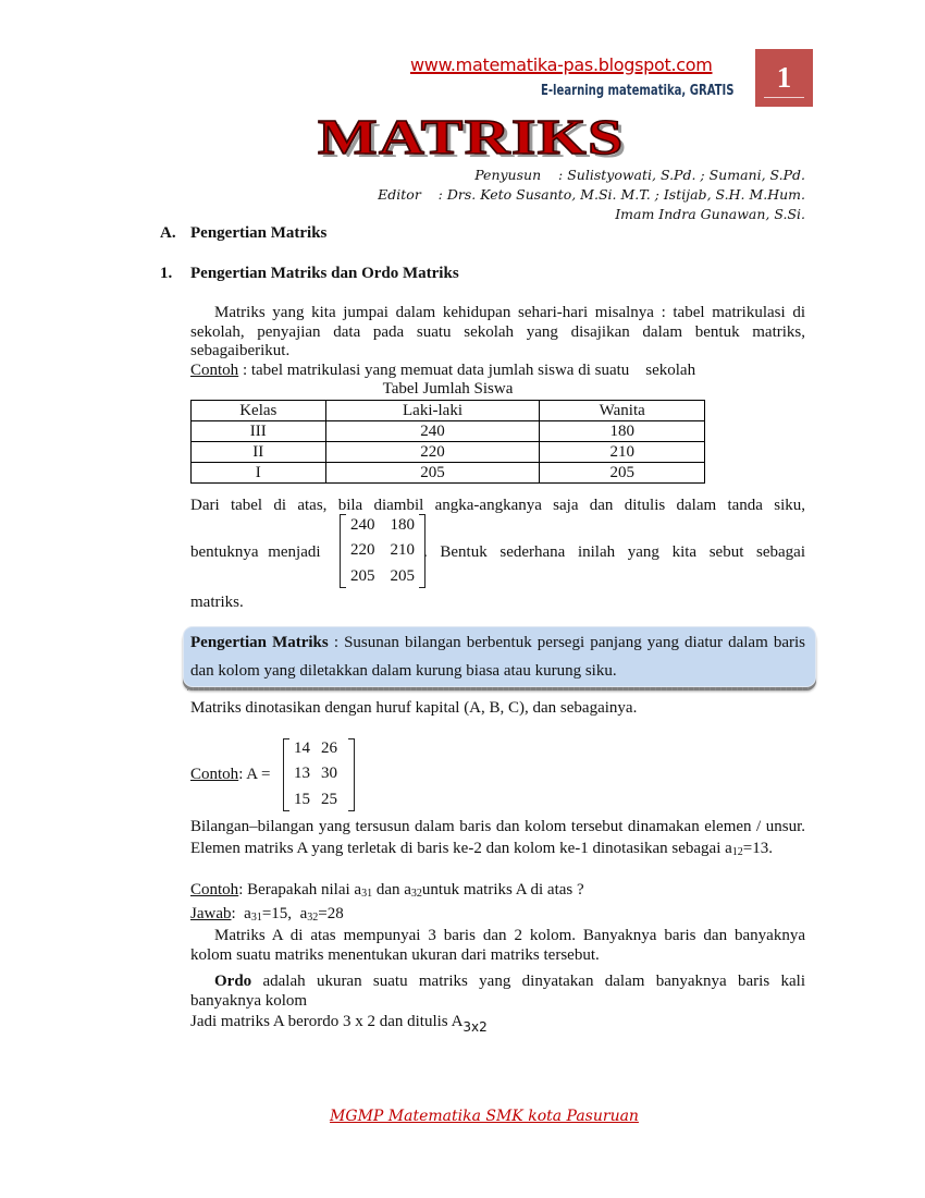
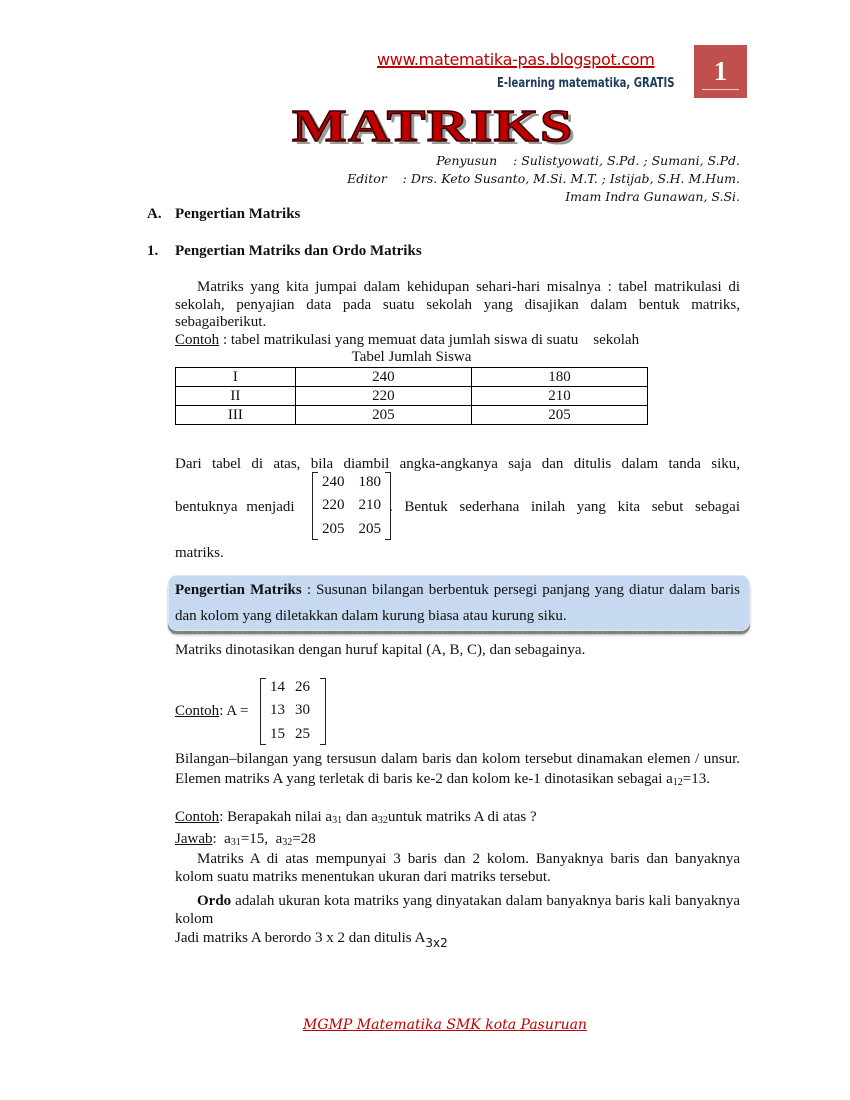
  www.matematika-pas.blogspot.com
  E-learning matematika, GRATIS
  1
  MATRIKS
  Penyusun : Sulistyowati, S.Pd. ; Sumani, S.Pd.
  Editor : Drs. Keto Susanto, M.Si. M.T. ; Istijab, S.H. M.Hum.
  Imam Indra Gunawan, S.Si.
  A. Pengertian Matriks
  1. Pengertian Matriks dan Ordo Matriks
  Matriks yang kita jumpai dalam kehidupan sehari-hari misalnya : tabel matrikulasi di sekolah, penyajian data pada suatu sekolah yang disajikan dalam bentuk matriks, sebagaiberikut.
  Contoh : tabel matrikulasi yang memuat data jumlah siswa di suatu sekolah
  Tabel Jumlah Siswa
- Kelas	Laki-laki	Wanita
- III	240	180
+ I	240	180
  II	220	210
- I	205	205
+ III	205	205
  Dari tabel di atas, bila diambil angka-angkanya saja dan ditulis dalam tanda siku,
  bentuknya menjadi
  240
  180
  220
  210
  205
  205
  . Bentuk sederhana inilah yang kita sebut sebagai
  matriks.
  Pengertian Matriks : Susunan bilangan berbentuk persegi panjang yang diatur dalam baris dan kolom yang diletakkan dalam kurung biasa atau kurung siku.
  Matriks dinotasikan dengan huruf kapital (A, B, C), dan sebagainya.
  Contoh: A =
  14
  26
  13
  30
  15
  25
  Bilangan–bilangan yang tersusun dalam baris dan kolom tersebut dinamakan elemen / unsur. Elemen matriks A yang terletak di baris ke-2 dan kolom ke-1 dinotasikan sebagai a12=13.
  Contoh: Berapakah nilai a31 dan a32untuk matriks A di atas ?
  Jawab: a31=15, a32=28
  Matriks A di atas mempunyai 3 baris dan 2 kolom. Banyaknya baris dan banyaknya kolom suatu matriks menentukan ukuran dari matriks tersebut.
- Ordo adalah ukuran suatu matriks yang dinyatakan dalam banyaknya baris kali banyaknya kolom
+ Ordo adalah ukuran kota matriks yang dinyatakan dalam banyaknya baris kali banyaknya kolom
  Jadi matriks A berordo 3 x 2 dan ditulis A3x2
  MGMP Matematika SMK kota Pasuruan
